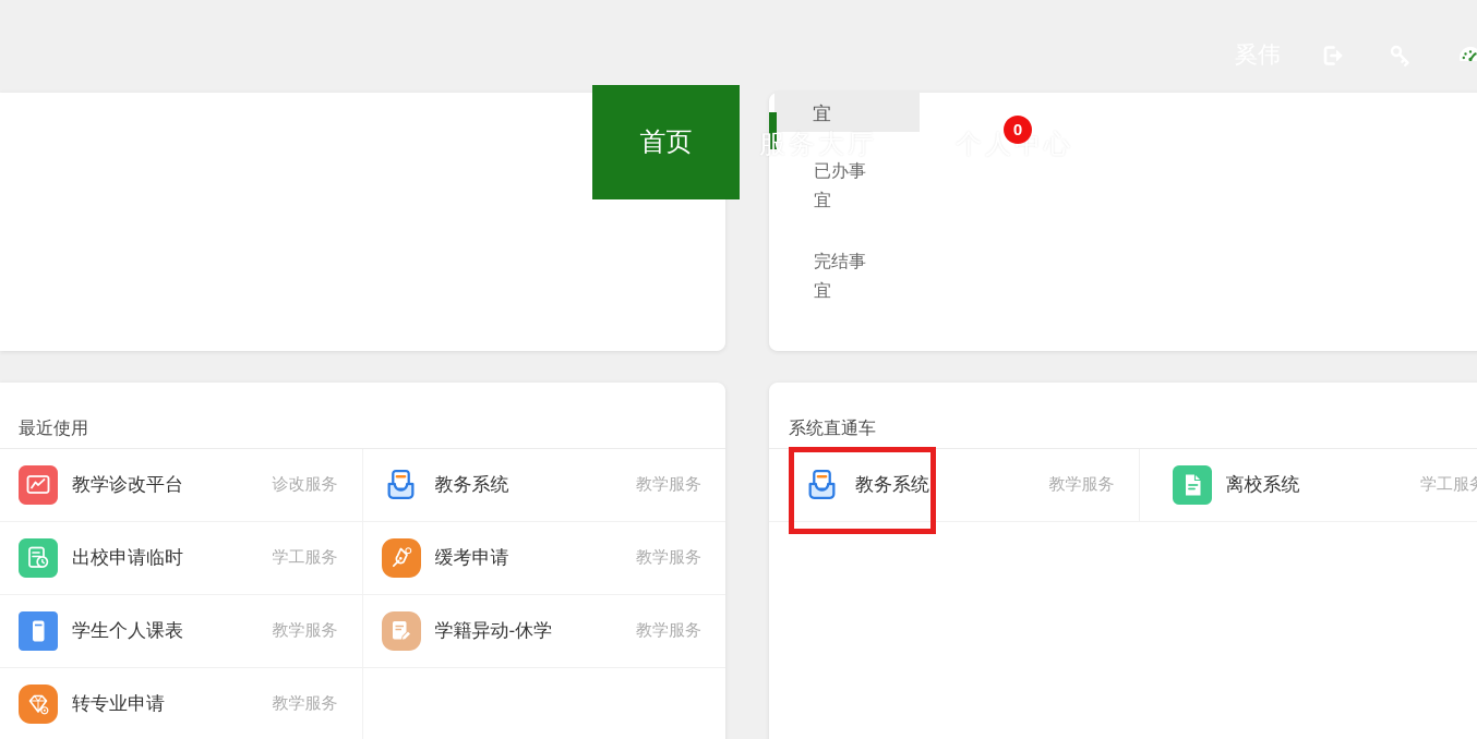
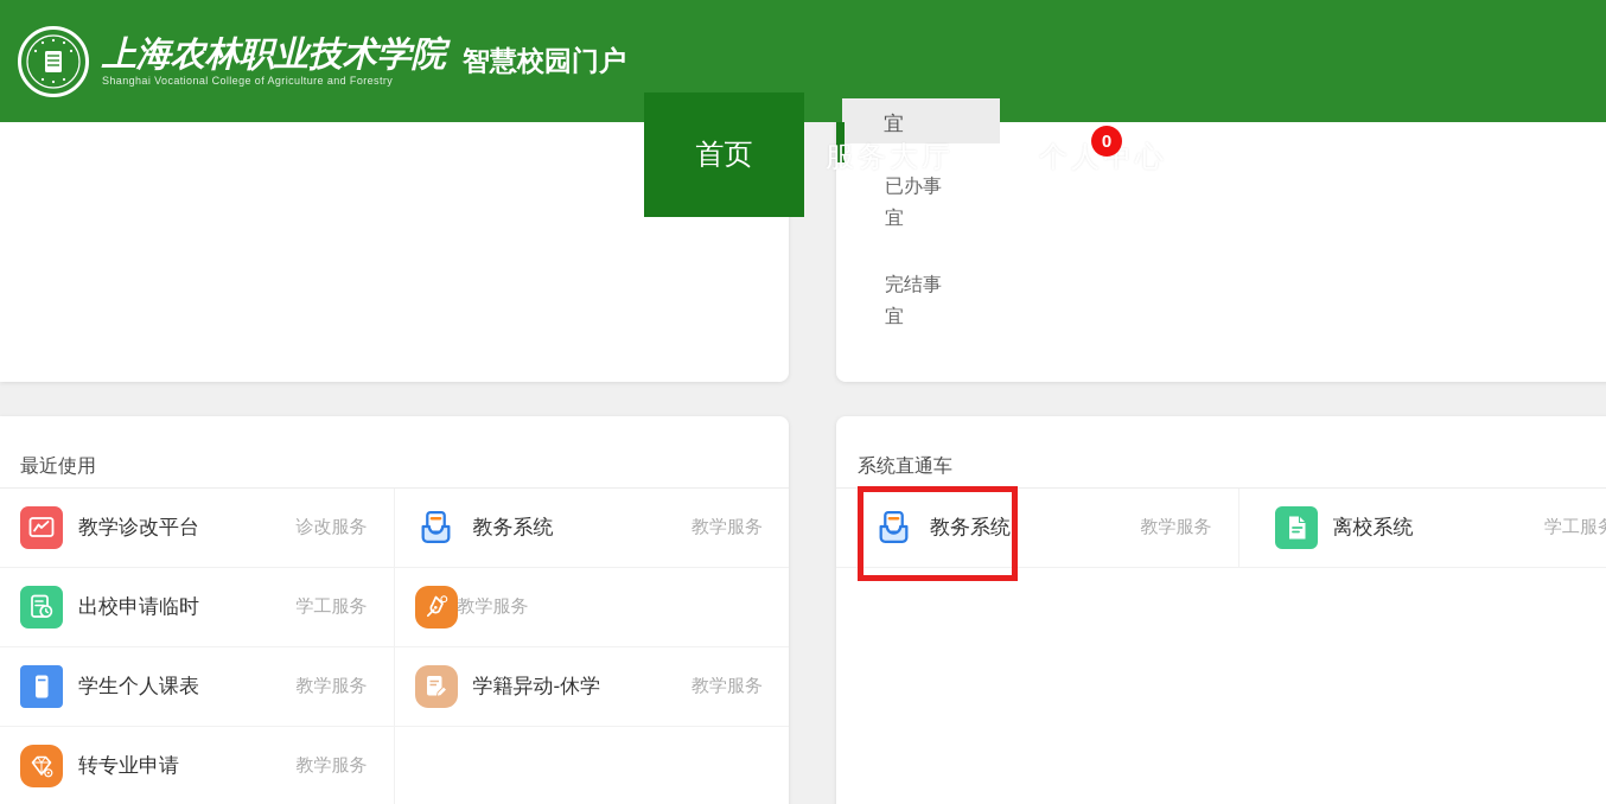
  已办事宜
  完结事宜
+ 上海农林职业技术学院
+ Shanghai Vocational College of Agriculture and Forestry
+ 智慧校园门户
  首页
  服务大厅
  个人中心
  宜
  0
  最近使用
  教学诊改平台
  诊改服务
  教务系统
  教学服务
  出校申请临时
  学工服务
- 缓考申请
  教学服务
  学生个人课表
  教学服务
  学籍异动-休学
  教学服务
  转专业申请
  教学服务
  系统直通车
  教务系统
  教学服务
  离校系统
  学工服
